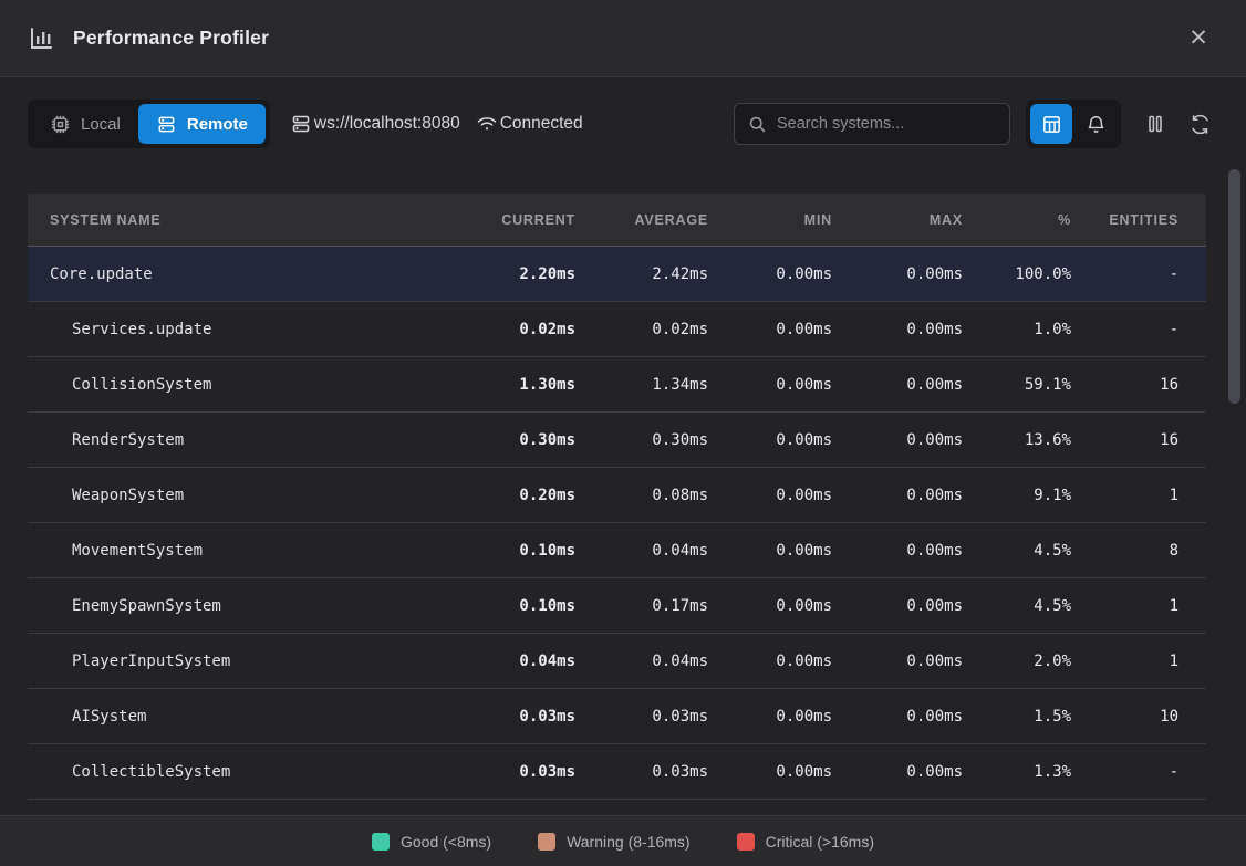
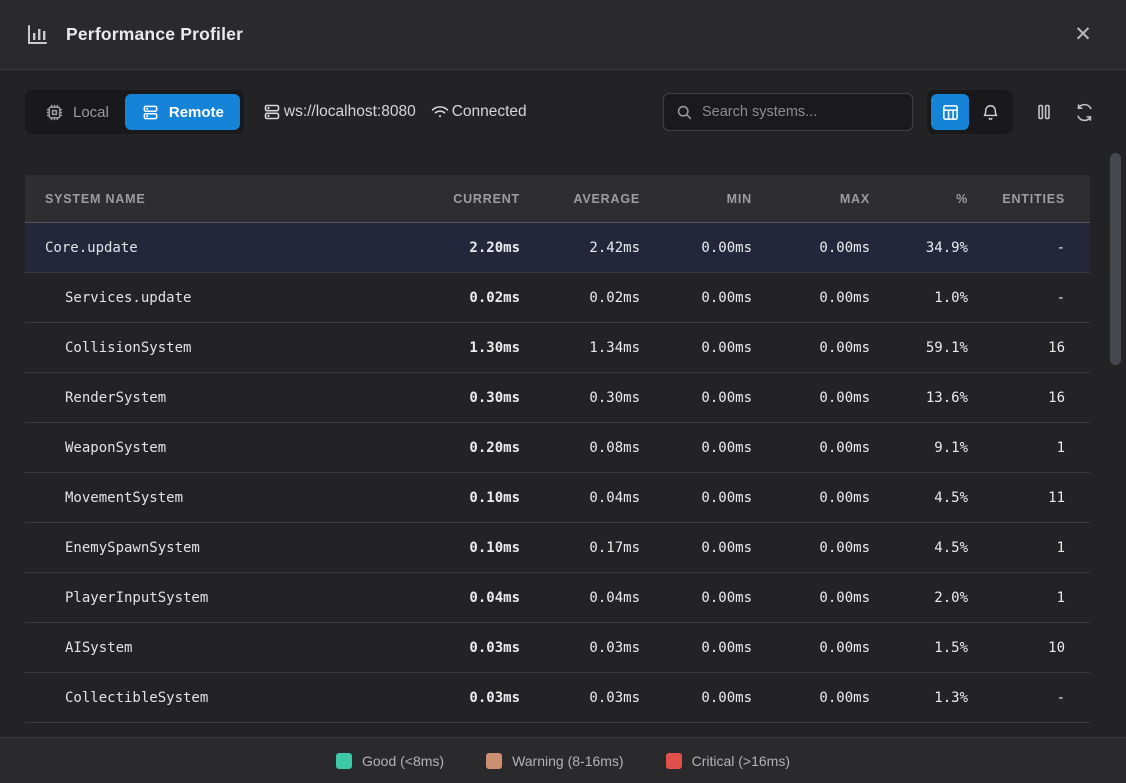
  Performance Profiler
  ✕
  Local
  Remote
  ws://localhost:8080
  Connected
  Search systems...
  SYSTEM NAME
  CURRENT
  AVERAGE
  MIN
  MAX
  %
  ENTITIES
  Core.update
  2.20ms
  2.42ms
  0.00ms
  0.00ms
- 100.0%
+ 34.9%
  -
  Services.update
  0.02ms
  0.02ms
  0.00ms
  0.00ms
  1.0%
  -
  CollisionSystem
  1.30ms
  1.34ms
  0.00ms
  0.00ms
  59.1%
  16
  RenderSystem
  0.30ms
  0.30ms
  0.00ms
  0.00ms
  13.6%
  16
  WeaponSystem
  0.20ms
  0.08ms
  0.00ms
  0.00ms
  9.1%
  1
  MovementSystem
  0.10ms
  0.04ms
  0.00ms
  0.00ms
  4.5%
- 8
+ 11
  EnemySpawnSystem
  0.10ms
  0.17ms
  0.00ms
  0.00ms
  4.5%
  1
  PlayerInputSystem
  0.04ms
  0.04ms
  0.00ms
  0.00ms
  2.0%
  1
  AISystem
  0.03ms
  0.03ms
  0.00ms
  0.00ms
  1.5%
  10
  CollectibleSystem
  0.03ms
  0.03ms
  0.00ms
  0.00ms
  1.3%
  -
  Good (<8ms)
  Warning (8-16ms)
  Critical (>16ms)
